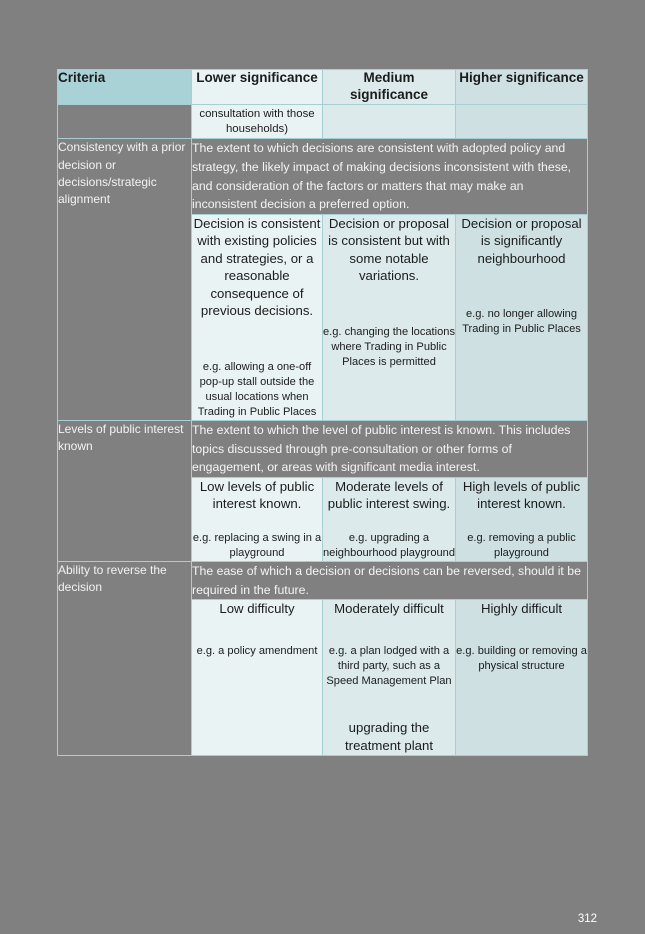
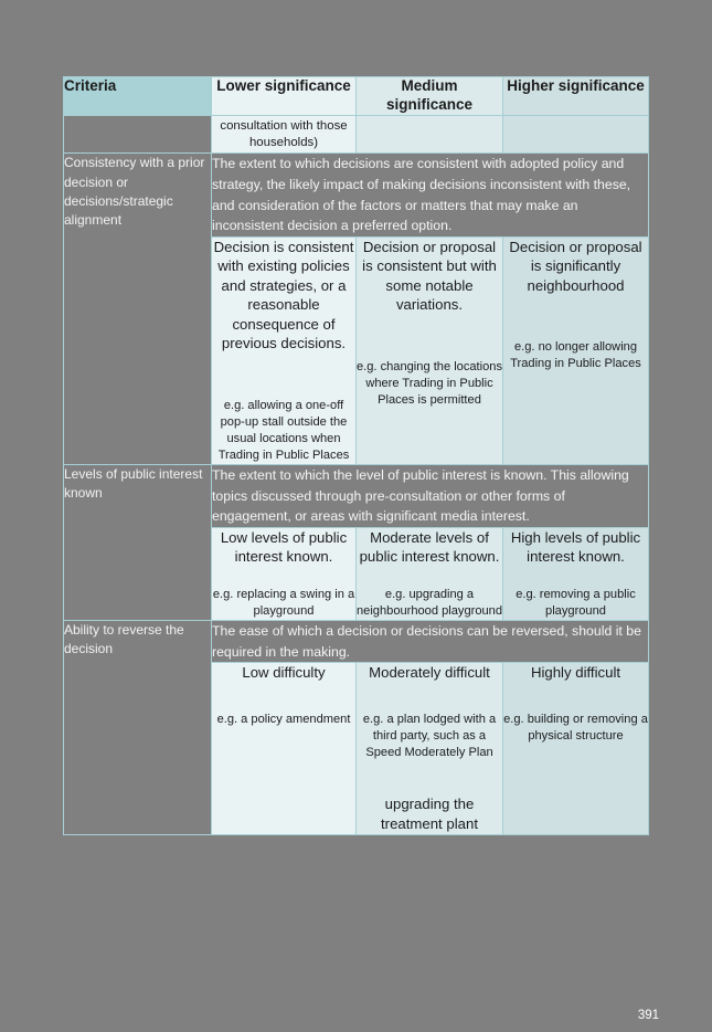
  Criteria	Lower significance	Medium significance	Higher significance
  	consultation with those households)
  Consistency with a prior decision or decisions/strategic alignment	The extent to which decisions are consistent with adopted policy and strategy, the likely impact of making decisions inconsistent with these, and consideration of the factors or matters that may make an inconsistent decision a preferred option.
  Decision is consistent with existing policies and strategies, or a reasonable consequence of previous decisions. e.g. allowing a one-off pop-up stall outside the usual locations when Trading in Public Places	Decision or proposal is consistent but with some notable variations. e.g. changing the locations where Trading in Public Places is permitted	Decision or proposal is significantly neighbourhood e.g. no longer allowing Trading in Public Places
- Levels of public interest known	The extent to which the level of public interest is known. This includes topics discussed through pre-consultation or other forms of engagement, or areas with significant media interest.
+ Levels of public interest known	The extent to which the level of public interest is known. This allowing topics discussed through pre-consultation or other forms of engagement, or areas with significant media interest.
- Low levels of public interest known. e.g. replacing a swing in a playground	Moderate levels of public interest swing. e.g. upgrading a neighbourhood playground	High levels of public interest known. e.g. removing a public playground
+ Low levels of public interest known. e.g. replacing a swing in a playground	Moderate levels of public interest known. e.g. upgrading a neighbourhood playground	High levels of public interest known. e.g. removing a public playground
- Ability to reverse the decision	The ease of which a decision or decisions can be reversed, should it be required in the future.
+ Ability to reverse the decision	The ease of which a decision or decisions can be reversed, should it be required in the making.
- Low difficulty e.g. a policy amendment	Moderately difficult e.g. a plan lodged with a third party, such as a Speed Management Plan upgrading the treatment plant	Highly difficult e.g. building or removing a physical structure
+ Low difficulty e.g. a policy amendment	Moderately difficult e.g. a plan lodged with a third party, such as a Speed Moderately Plan upgrading the treatment plant	Highly difficult e.g. building or removing a physical structure
- 312
+ 391
